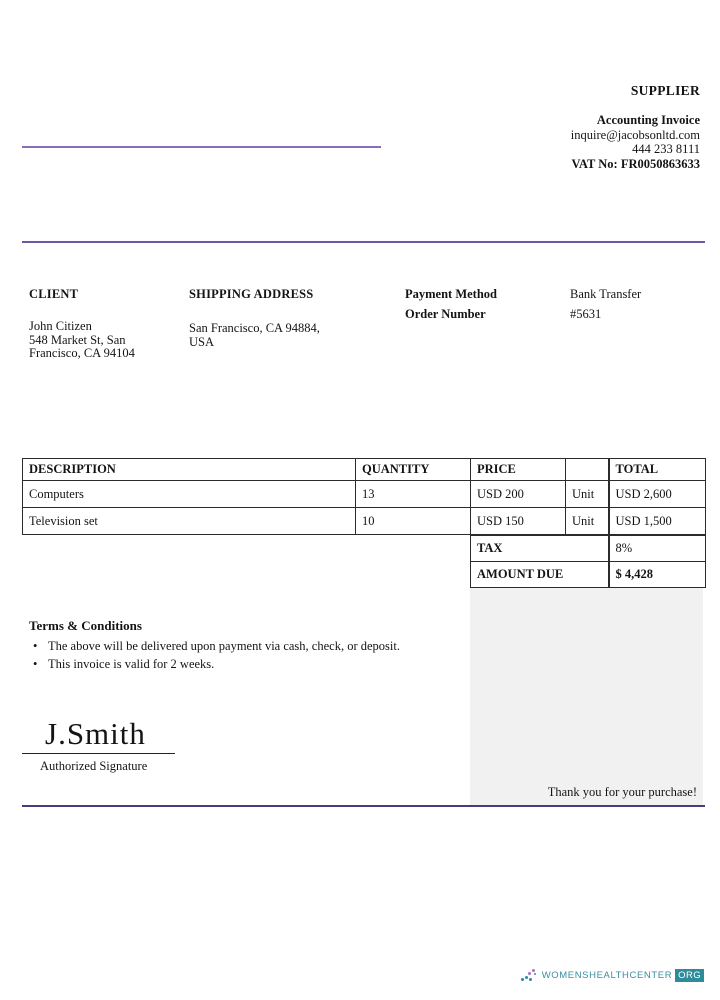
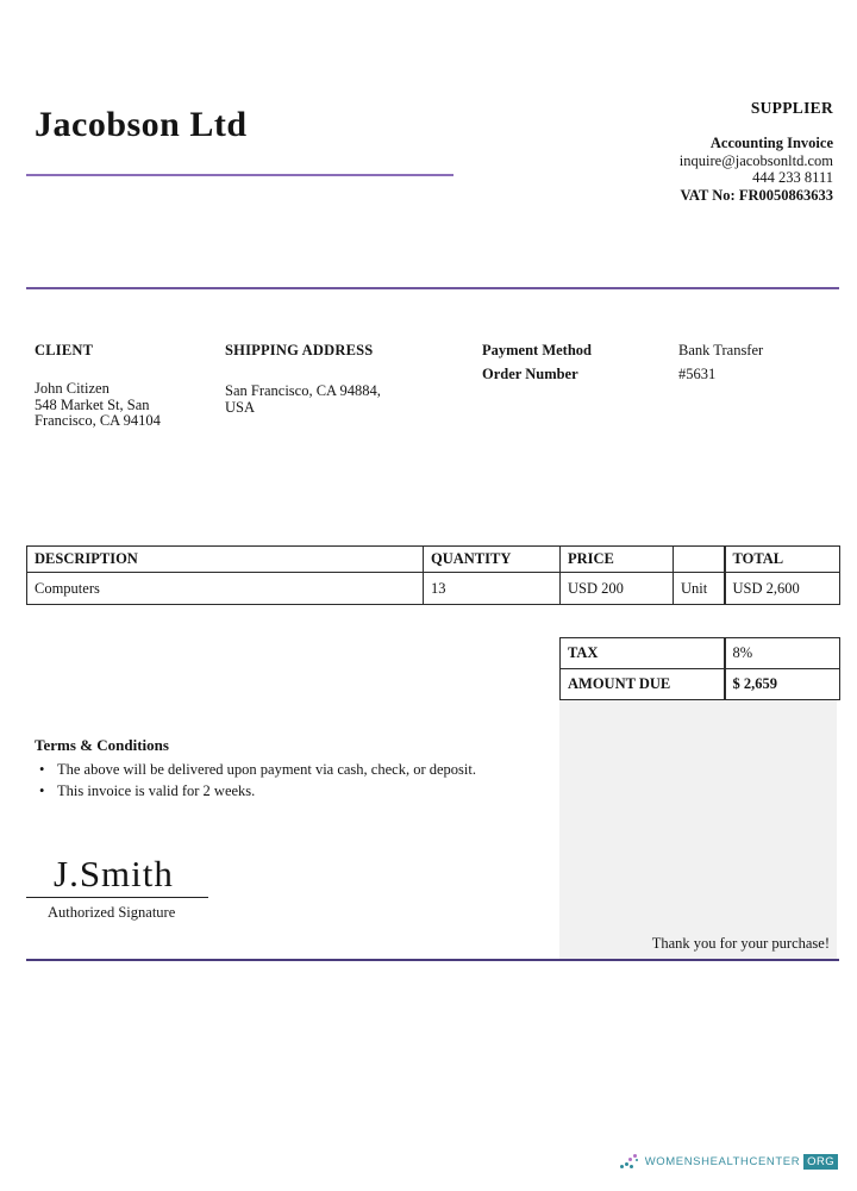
+ Jacobson Ltd
  SUPPLIER
  Accounting Invoice
  inquire@jacobsonltd.com
  444 233 8111
  VAT No: FR0050863633
  CLIENT
  SHIPPING ADDRESS
  John Citizen
  548 Market St, San
  Francisco, CA 94104
  San Francisco, CA 94884,
  USA
  Payment Method
  Bank Transfer
  Order Number
  #5631
  DESCRIPTION	QUANTITY	PRICE		TOTAL
  Computers	13	USD 200	Unit	USD 2,600
- Television set	10	USD 150	Unit	USD 1,500
  TAX	8%
- AMOUNT DUE	$ 4,428
+ AMOUNT DUE	$ 2,659
  Thank you for your purchase!
  Terms & Conditions
  The above will be delivered upon payment via cash, check, or deposit.
  This invoice is valid for 2 weeks.
  J.Smith
  Authorized Signature
  WOMENSHEALTHCENTER
  ORG
